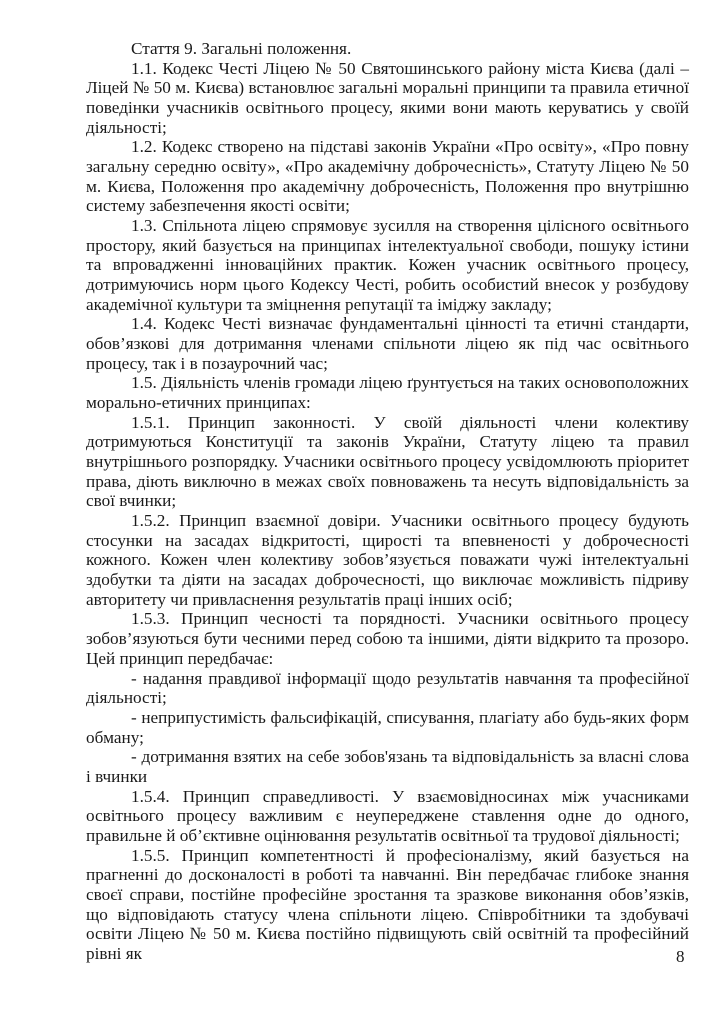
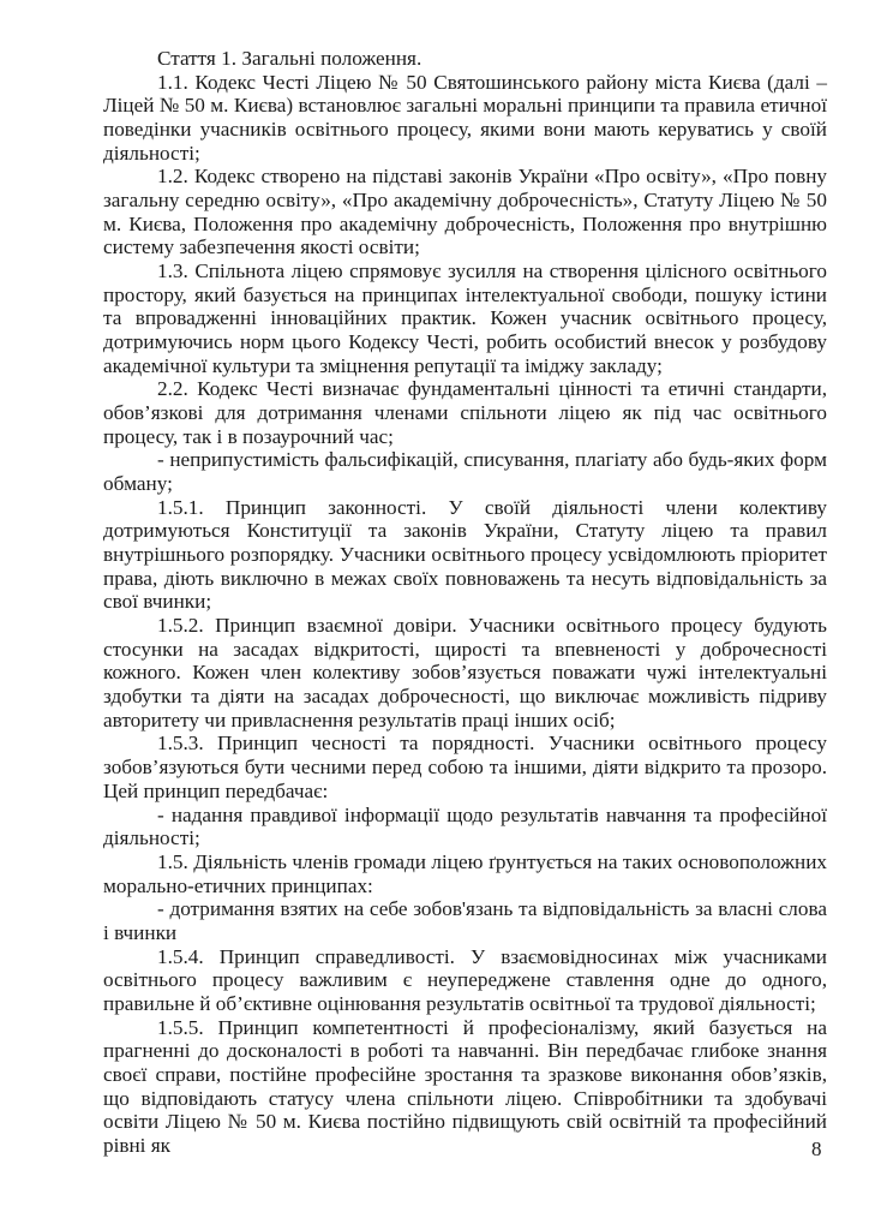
- Стаття 9. Загальні положення.
+ Стаття 1. Загальні положення.
  1.1. Кодекс Честі Ліцею № 50 Святошинського району міста Києва (далі – Ліцей № 50 м. Києва) встановлює загальні моральні принципи та правила етичної поведінки учасників освітнього процесу, якими вони мають керуватись у своїй діяльності;
  1.2. Кодекс створено на підставі законів України «Про освіту», «Про повну загальну середню освіту», «Про академічну доброчесність», Статуту Ліцею № 50 м. Києва, Положення про академічну доброчесність, Положення про внутрішню систему забезпечення якості освіти;
  1.3. Спільнота ліцею спрямовує зусилля на створення цілісного освітнього простору, який базується на принципах інтелектуальної свободи, пошуку істини та впровадженні інноваційних практик. Кожен учасник освітнього процесу, дотримуючись норм цього Кодексу Честі, робить особистий внесок у розбудову академічної культури та зміцнення репутації та іміджу закладу;
- 1.4. Кодекс Честі визначає фундаментальні цінності та етичні стандарти, обов’язкові для дотримання членами спільноти ліцею як під час освітнього процесу, так і в позаурочний час;
+ 2.2. Кодекс Честі визначає фундаментальні цінності та етичні стандарти, обов’язкові для дотримання членами спільноти ліцею як під час освітнього процесу, так і в позаурочний час;
- 1.5. Діяльність членів громади ліцею ґрунтується на таких основоположних морально-етичних принципах:
+ - неприпустимість фальсифікацій, списування, плагіату або будь-яких форм обману;
  1.5.1. Принцип законності. У своїй діяльності члени колективу дотримуються Конституції та законів України, Статуту ліцею та правил внутрішнього розпорядку. Учасники освітнього процесу усвідомлюють пріоритет права, діють виключно в межах своїх повноважень та несуть відповідальність за свої вчинки;
  1.5.2. Принцип взаємної довіри. Учасники освітнього процесу будують стосунки на засадах відкритості, щирості та впевненості у доброчесності кожного. Кожен член колективу зобов’язується поважати чужі інтелектуальні здобутки та діяти на засадах доброчесності, що виключає можливість підриву авторитету чи привласнення результатів праці інших осіб;
  1.5.3. Принцип чесності та порядності. Учасники освітнього процесу зобов’язуються бути чесними перед собою та іншими, діяти відкрито та прозоро. Цей принцип передбачає:
  - надання правдивої інформації щодо результатів навчання та професійної діяльності;
- - неприпустимість фальсифікацій, списування, плагіату або будь-яких форм обману;
+ 1.5. Діяльність членів громади ліцею ґрунтується на таких основоположних морально-етичних принципах:
  - дотримання взятих на себе зобов'язань та відповідальність за власні слова і вчинки
  1.5.4. Принцип справедливості. У взаємовідносинах між учасниками освітнього процесу важливим є неупереджене ставлення одне до одного, правильне й об’єктивне оцінювання результатів освітньої та трудової діяльності;
  1.5.5. Принцип компетентності й професіоналізму, який базується на прагненні до досконалості в роботі та навчанні. Він передбачає глибоке знання своєї справи, постійне професійне зростання та зразкове виконання обов’язків, що відповідають статусу члена спільноти ліцею. Співробітники та здобувачі освіти Ліцею № 50 м. Києва постійно підвищують свій освітній та професійний рівні як
  8
